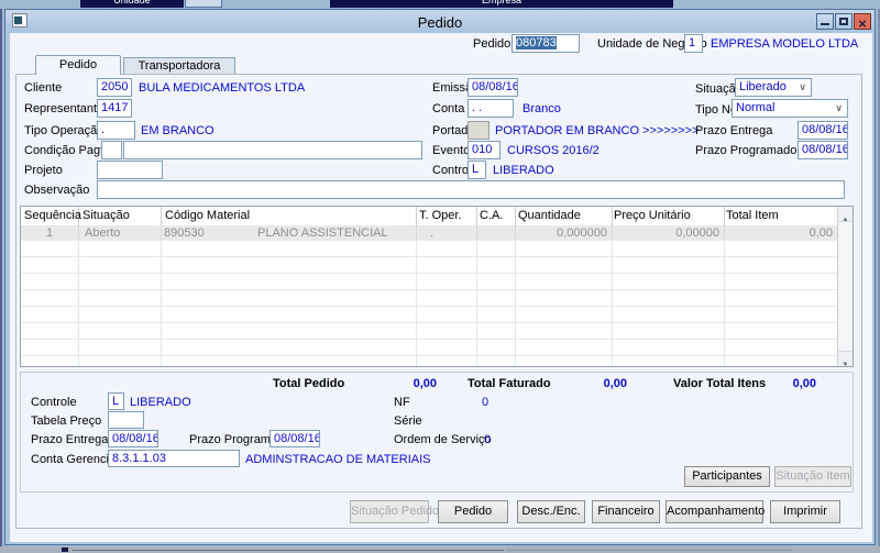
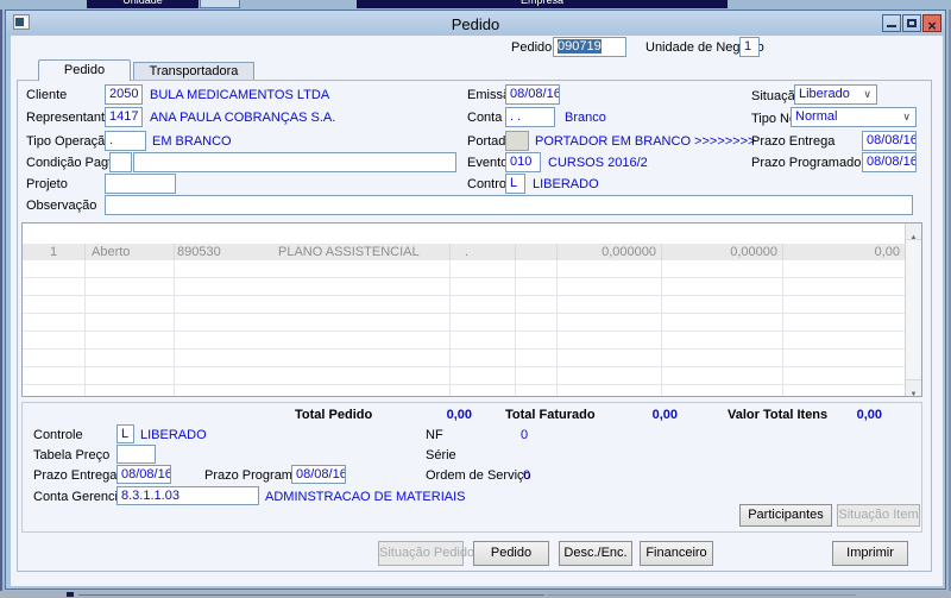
  Unidade
  Empresa
  Pedido
  ×
  Pedido
- 080783
+ 090719
  Unidade de Nego
  1
- EMPRESA MODELO LTDA
  Transportadora
  Pedido
  Cliente
  2050
  BULA MEDICAMENTOS LTDA
  Representant
  1417
+ ANA PAULA COBRANÇAS S.A.
  Tipo Operaçã
  .
  EM BRANCO
  Condição Pag
  Projeto
  Observação
  Emiss
  08/08/16
  Conta
  . .
  Branco
  Portad
  PORTADOR EM BRANCO >>>>>>>>
  Event
  010
  CURSOS 2016/2
  Contro
  L
  LIBERADO
  Situaçã
  Liberado
  ∨
  Normal
  ∨
  Prazo Entrega
  08/08/16
  Prazo Programado
  08/08/16
- Sequência
- Situação
- Código Material
- T. Oper.
- C.A.
- Quantidade
- Preço Unitário
- Total Item
  1
  Aberto
  890530
  PLANO ASSISTENCIAL
  .
  0,000000
  0,00000
  0,00
  Total Pedido
  0,00
  Total Faturado
  0,00
  Valor Total Itens
  0,00
  Controle
  L
  LIBERADO
  NF
  0
  Tabela Preço
  Série
  Prazo Entrega
  08/08/16
  Prazo Program
  08/08/16
  Ordem de Serviço
  0
  Conta Gerenc
  8.3.1.1.03
  ADMINSTRACAO DE MATERIAIS
  Participantes
  Situação Item
  Situação Pedido
  Pedido
  Desc./Enc.
  Financeiro
- Acompanhamento
  Imprimir
